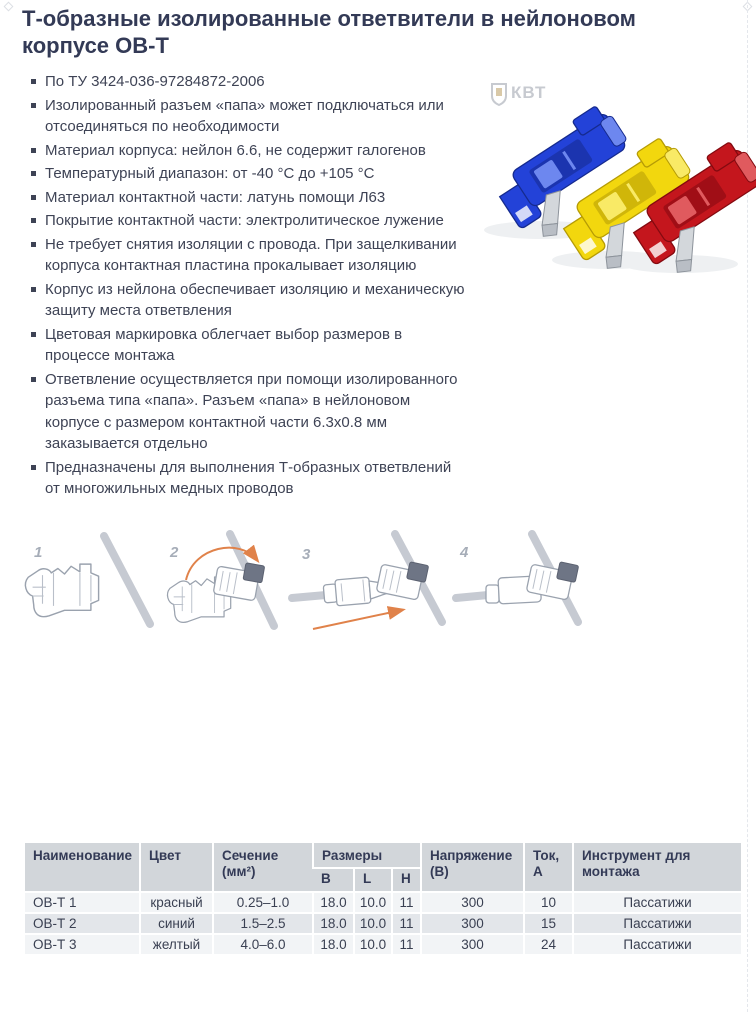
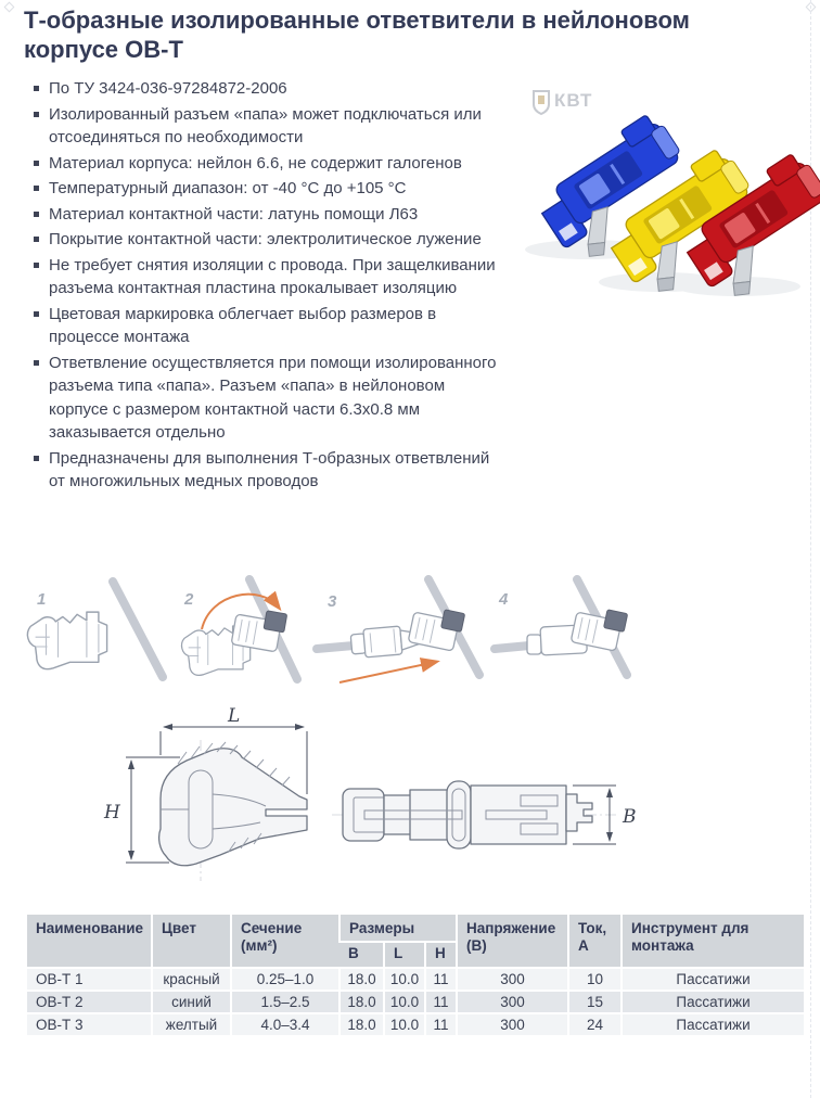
  Т-образные изолированные ответвители в нейлоновом корпусе ОВ-Т
  По ТУ 3424-036-97284872-2006
  Изолированный разъем «папа» может подключаться или отсоединяться по необходимости
  Материал корпуса: нейлон 6.6, не содержит галогенов
  Температурный диапазон: от -40 °С до +105 °С
  Материал контактной части: латунь помощи Л63
  Покрытие контактной части: электролитическое лужение
- Не требует снятия изоляции с провода. При защелкивании корпуса контактная пластина прокалывает изоляцию
+ Не требует снятия изоляции с провода. При защелкивании разъема контактная пластина прокалывает изоляцию
- Корпус из нейлона обеспечивает изоляцию и механическую защиту места ответвления
  Цветовая маркировка облегчает выбор размеров в процессе монтажа
  Ответвление осуществляется при помощи изолированного разъема типа «папа». Разъем «папа» в нейлоновом корпусе с размером контактной части 6.3х0.8 мм заказывается отдельно
  Предназначены для выполнения Т-образных ответвлений от многожильных медных проводов
  КВТ
  1
  2
  3
  4
+ L
+ H
+ B
  Наименование	Цвет	Сечение (мм²)	Размеры	Напряжение (В)	Ток, А	Инструмент для монтажа
  B	L	H
  ОВ-Т 1	красный	0.25–1.0	18.0	10.0	11	300	10	Пассатижи
  ОВ-Т 2	синий	1.5–2.5	18.0	10.0	11	300	15	Пассатижи
- ОВ-Т 3	желтый	4.0–6.0	18.0	10.0	11	300	24	Пассатижи
+ ОВ-Т 3	желтый	4.0–3.4	18.0	10.0	11	300	24	Пассатижи
